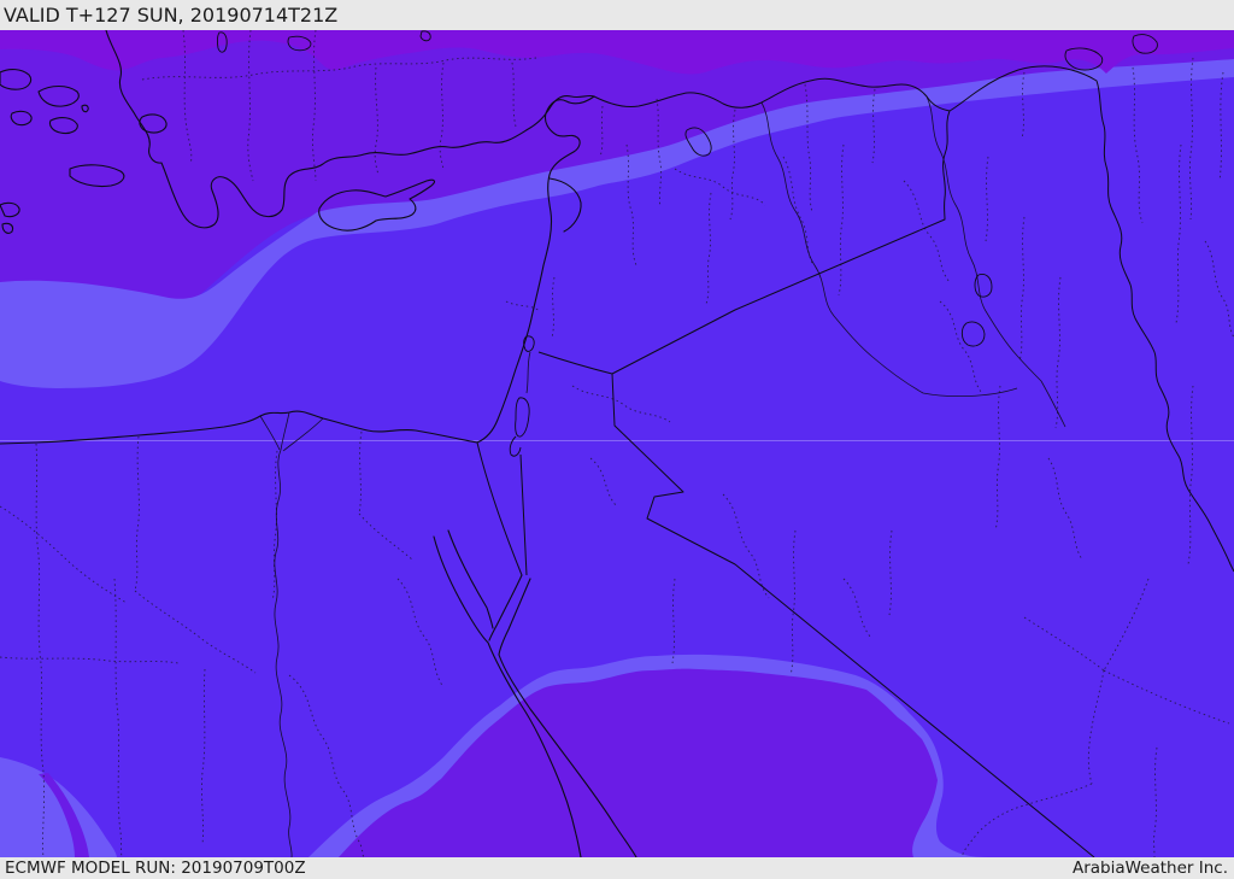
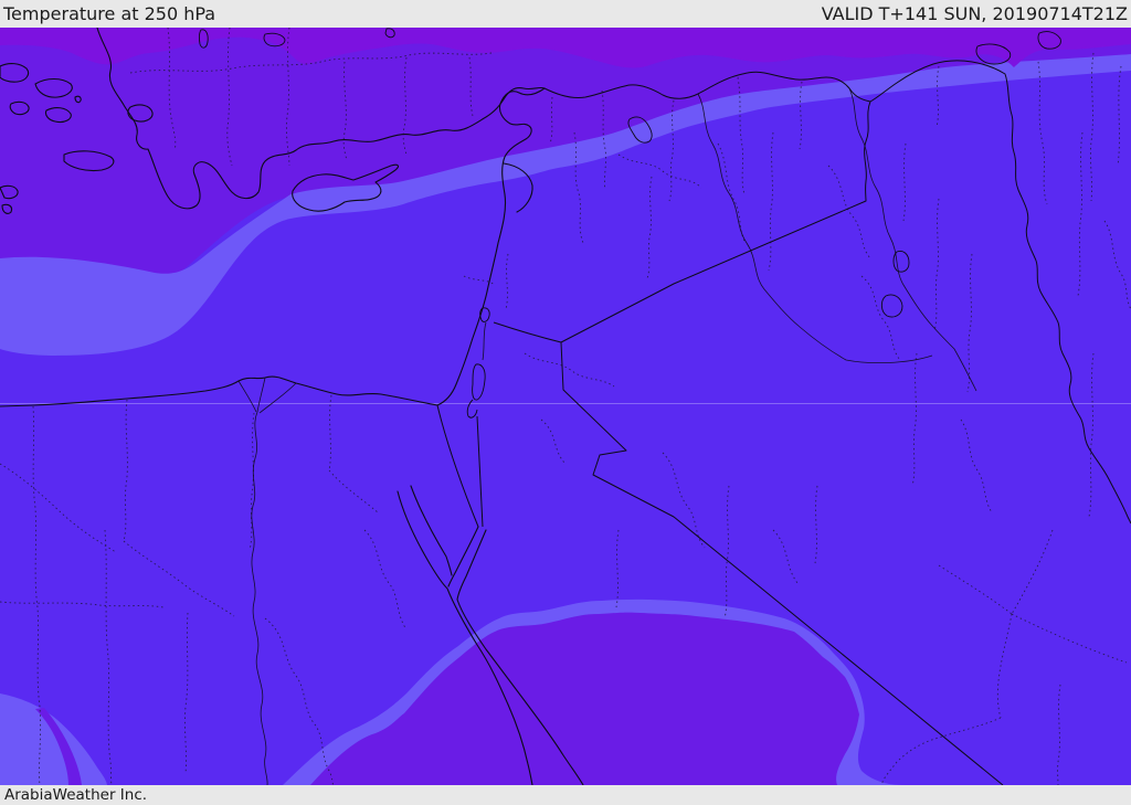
+ Temperature at 250 hPa
- VALID T+127 SUN, 20190714T21Z
+ VALID T+141 SUN, 20190714T21Z
- ECMWF MODEL RUN: 20190709T00Z
  ArabiaWeather Inc.
